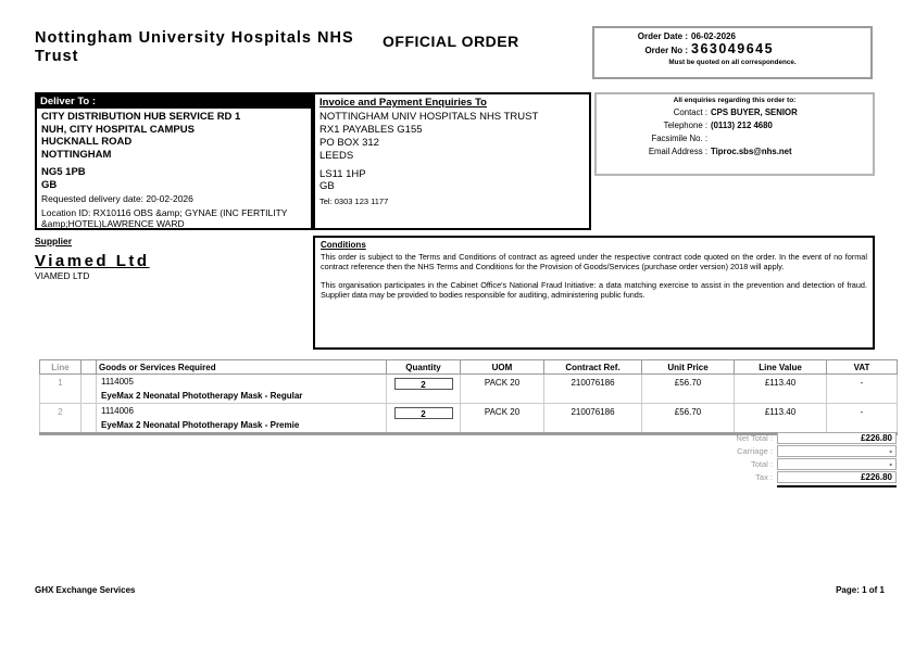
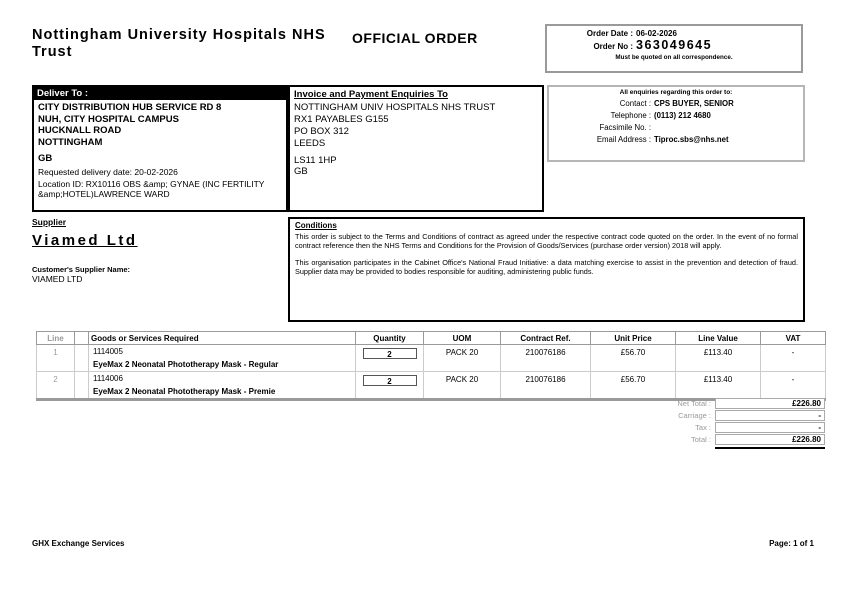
  Nottingham University Hospitals NHS Trust
  OFFICIAL ORDER
  Order Date :
  06-02-2026
  Order No :
  363049645
  Deliver To :
- CITY DISTRIBUTION HUB SERVICE RD 1
+ CITY DISTRIBUTION HUB SERVICE RD 8
  NUH, CITY HOSPITAL CAMPUS
  HUCKNALL ROAD
  NOTTINGHAM
- NG5 1PB
  GB
  Requested delivery date: 20-02-2026
  Location ID: RX10116 OBS &amp; GYNAE (INC FERTILITY &amp;HOTEL)LAWRENCE WARD
  Invoice and Payment Enquiries To
  NOTTINGHAM UNIV HOSPITALS NHS TRUST
  RX1 PAYABLES G155
  PO BOX 312
  LEEDS
  LS11 1HP
  GB
- Tel: 0303 123 1177
  Contact :
  CPS BUYER, SENIOR
  Telephone :
  (0113) 212 4680
  Facsimile No. :
  Email Address :
  Tiproc.sbs@nhs.net
  Supplier
  Viamed Ltd
+ Customer's Supplier Name:
  VIAMED LTD
  Conditions
  This order is subject to the Terms and Conditions of contract as agreed under the respective contract code quoted on the order. In the event of no formal contract reference then the NHS Terms and Conditions for the Provision of Goods/Services (purchase order version) 2018 will apply.
  This organisation participates in the Cabinet Office's National Fraud Initiative: a data matching exercise to assist in the prevention and detection of fraud. Supplier data may be provided to bodies responsible for auditing, administering public funds.
  Line		Goods or Services Required	Quantity	UOM	Contract Ref.	Unit Price	Line Value	VAT
  1		1114005 EyeMax 2 Neonatal Phototherapy Mask - Regular	2	PACK 20	210076186	£56.70	£113.40	-
  2		1114006 EyeMax 2 Neonatal Phototherapy Mask - Premie	2	PACK 20	210076186	£56.70	£113.40	-
  Net Total :
  £226.80
  Carriage :
  -
- Total :
+ Tax :
  -
- Tax :
+ Total :
  £226.80
  GHX Exchange Services
  Page: 1 of 1
